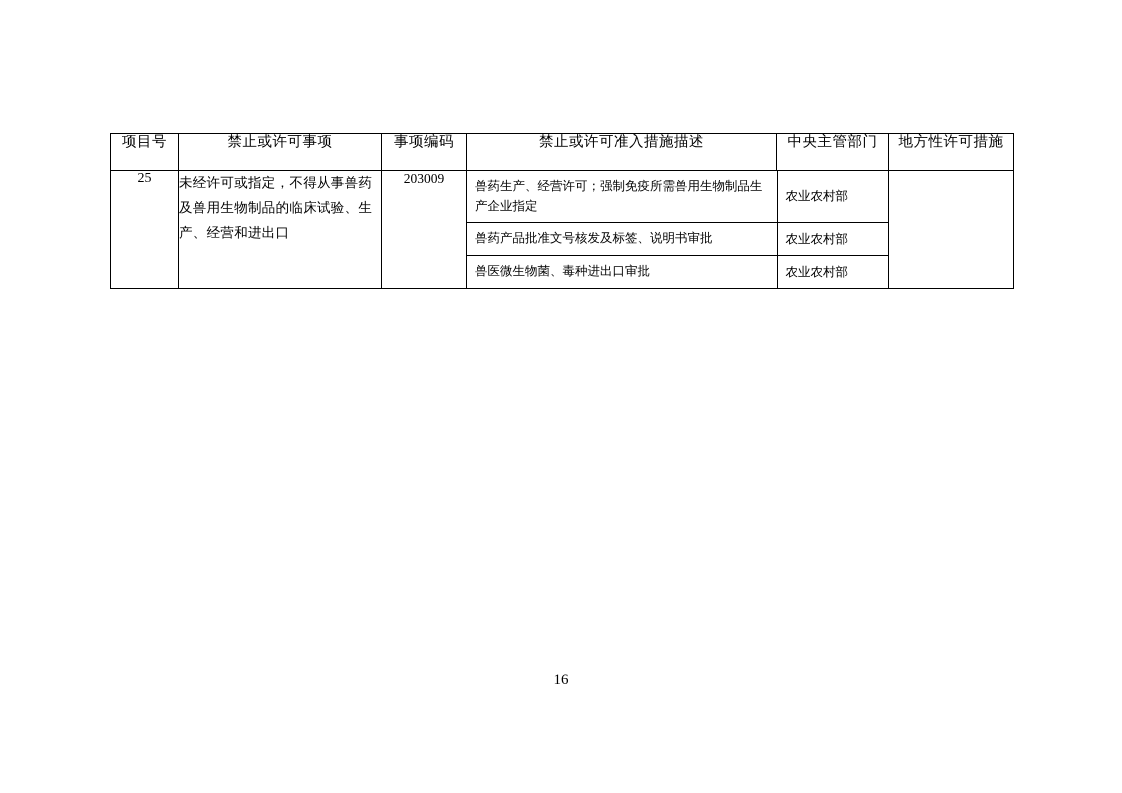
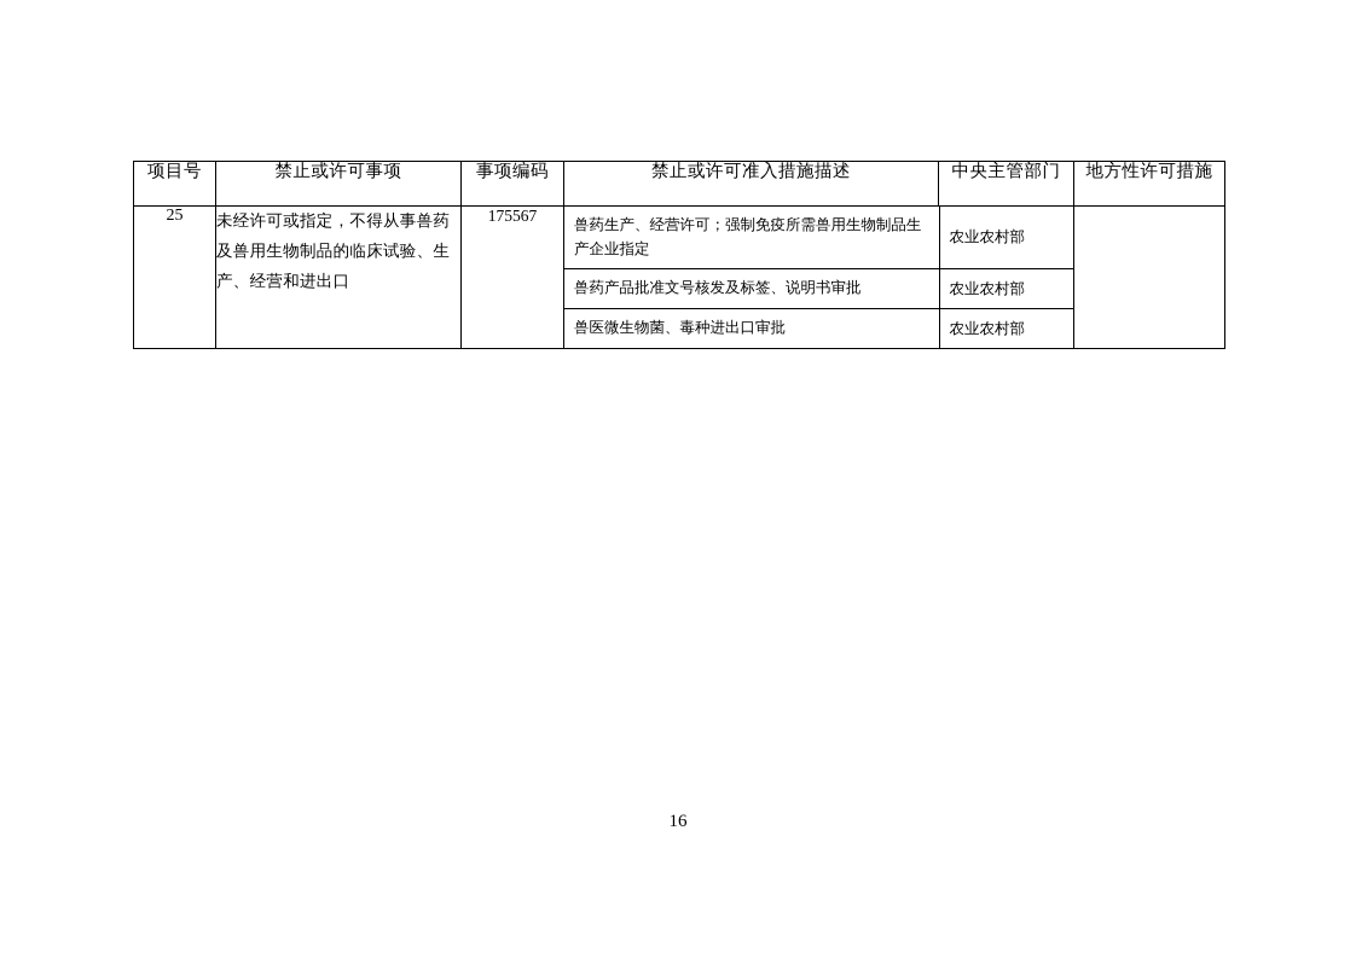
  项目号	禁止或许可事项	事项编码	禁止或许可准入措施描述	中央主管部门	地方性许可措施
- 25	未经许可或指定，不得从事兽药及兽用生物制品的临床试验、生产、经营和进出口	203009
+ 25	未经许可或指定，不得从事兽药及兽用生物制品的临床试验、生产、经营和进出口	175567
  兽药生产、经营许可；强制免疫所需兽用生物制品生产企业指定	农业农村部
  兽药产品批准文号核发及标签、说明书审批	农业农村部
  兽医微生物菌、毒种进出口审批	农业农村部
  16
